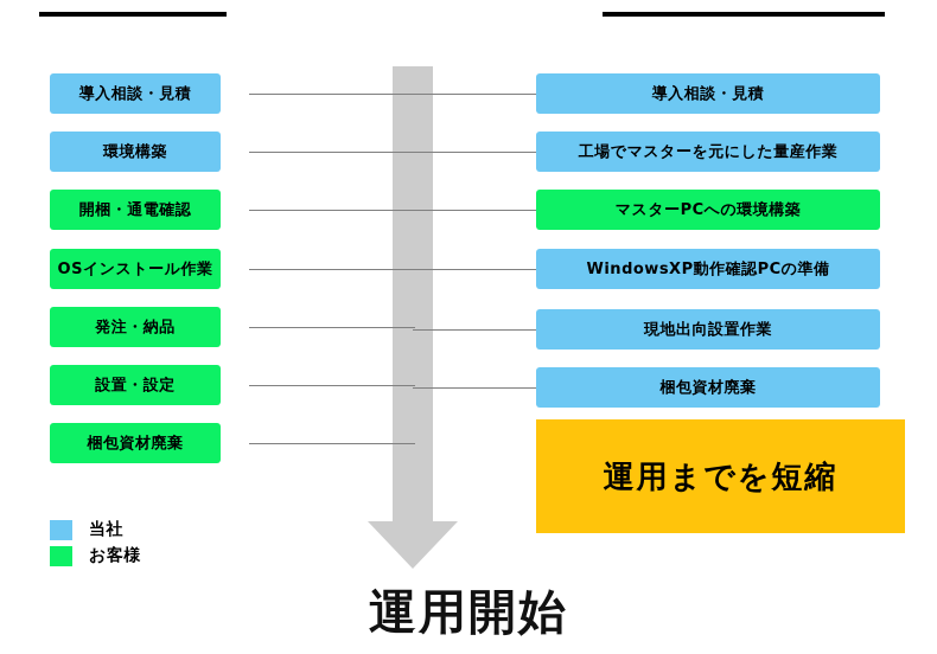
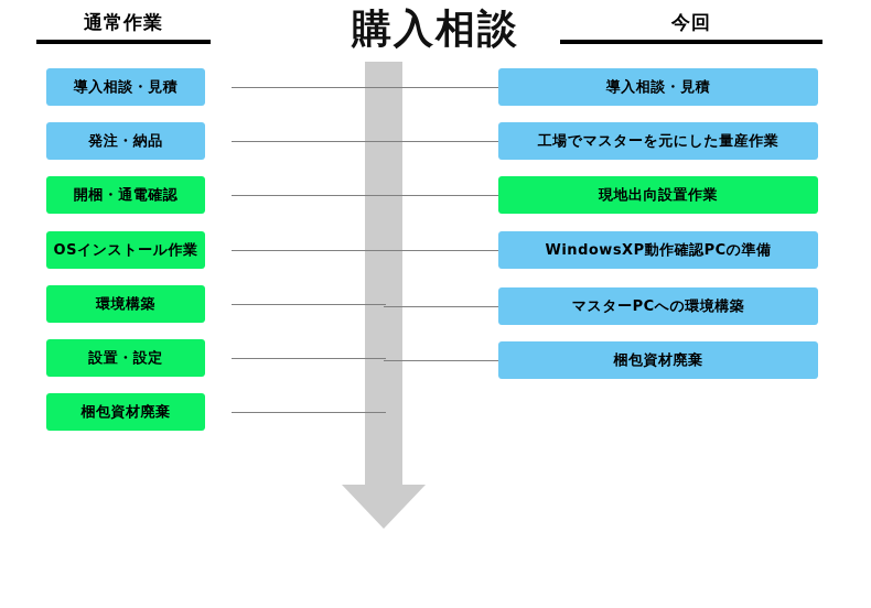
+ 購入相談
+ 通常作業
  導入相談・見積
- 環境構築
+ 発注・納品
  開梱・通電確認
  OSインストール作業
- 発注・納品
+ 環境構築
  設置・設定
  梱包資材廃棄
+ 今回
  導入相談・見積
  工場でマスターを元にした量産作業
- マスターPCへの環境構築
+ 現地出向設置作業
  WindowsXP動作確認PCの準備
- 現地出向設置作業
+ マスターPCへの環境構築
  梱包資材廃棄
- 運用までを短縮
- 当社
- お客様
- 運用開始
